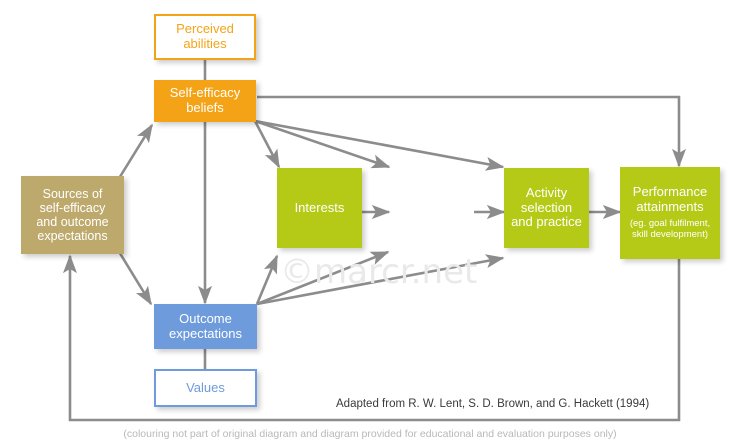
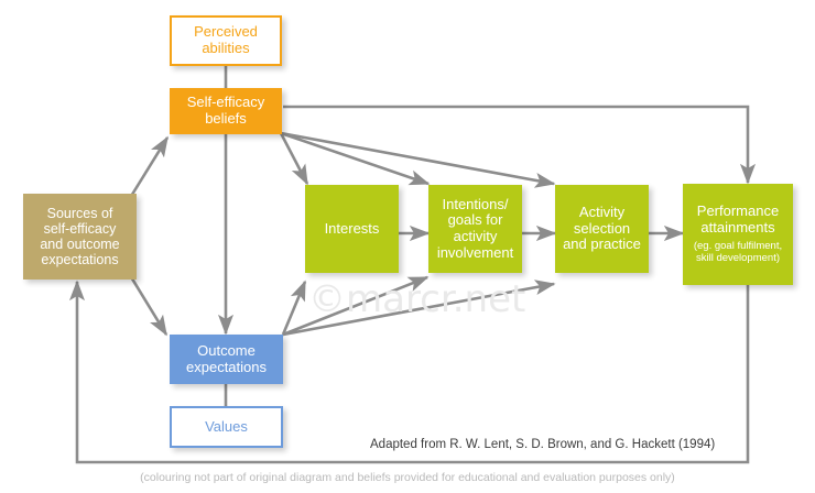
  Perceived
  abilities
  Self-efficacy
  beliefs
  Sources of
  self-efficacy
  and outcome
  expectations
  Interests
+ Intentions/
+ goals for
+ activity
+ involvement
  Activity
  selection
  and practice
  Performance
  attainments
  (eg. goal fulfilment,
  skill development)
  Outcome
  expectations
  Values
  ©marcr.net
  Adapted from R. W. Lent, S. D. Brown, and G. Hackett (1994)
- (colouring not part of original diagram and diagram provided for educational and evaluation purposes only)
+ (colouring not part of original diagram and beliefs provided for educational and evaluation purposes only)
